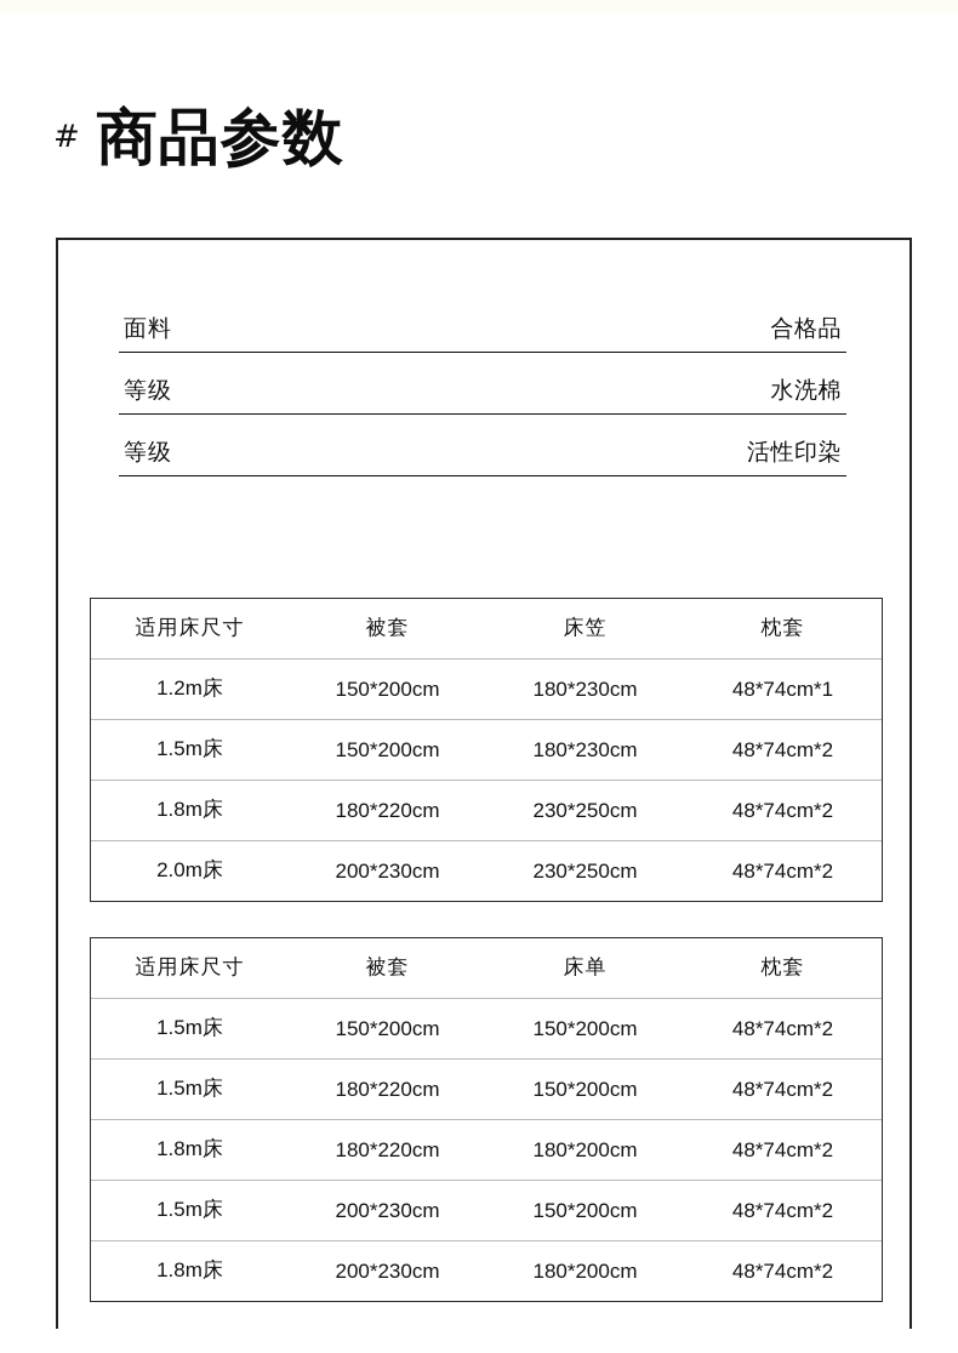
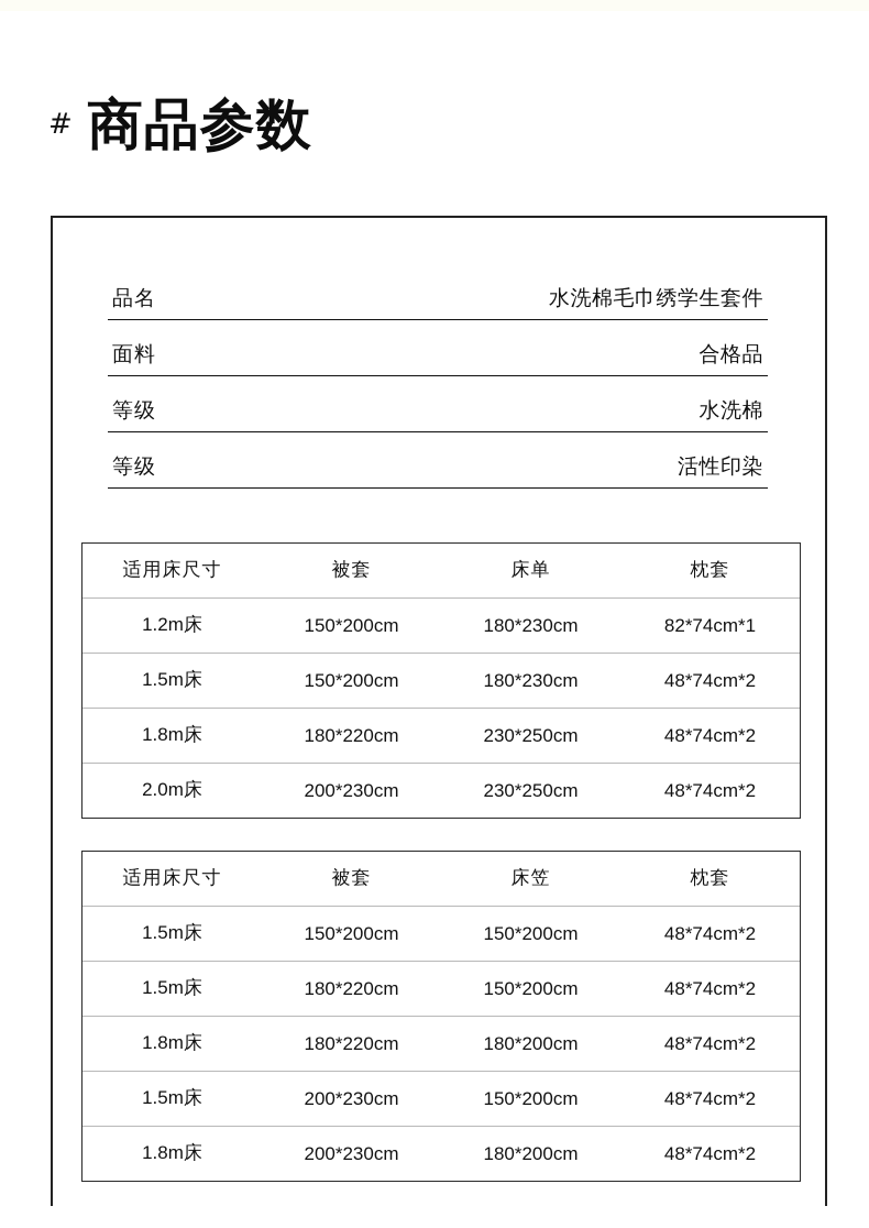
  #
  商品参数
+ 品名
+ 水洗棉毛巾绣学生套件
  面料
  合格品
  等级
  水洗棉
  等级
  活性印染
- 适用床尺寸	被套	床笠	枕套
+ 适用床尺寸	被套	床单	枕套
- 1.2m床	150*200cm	180*230cm	48*74cm*1
+ 1.2m床	150*200cm	180*230cm	82*74cm*1
  1.5m床	150*200cm	180*230cm	48*74cm*2
  1.8m床	180*220cm	230*250cm	48*74cm*2
  2.0m床	200*230cm	230*250cm	48*74cm*2
- 适用床尺寸	被套	床单	枕套
+ 适用床尺寸	被套	床笠	枕套
  1.5m床	150*200cm	150*200cm	48*74cm*2
  1.5m床	180*220cm	150*200cm	48*74cm*2
  1.8m床	180*220cm	180*200cm	48*74cm*2
  1.5m床	200*230cm	150*200cm	48*74cm*2
  1.8m床	200*230cm	180*200cm	48*74cm*2
